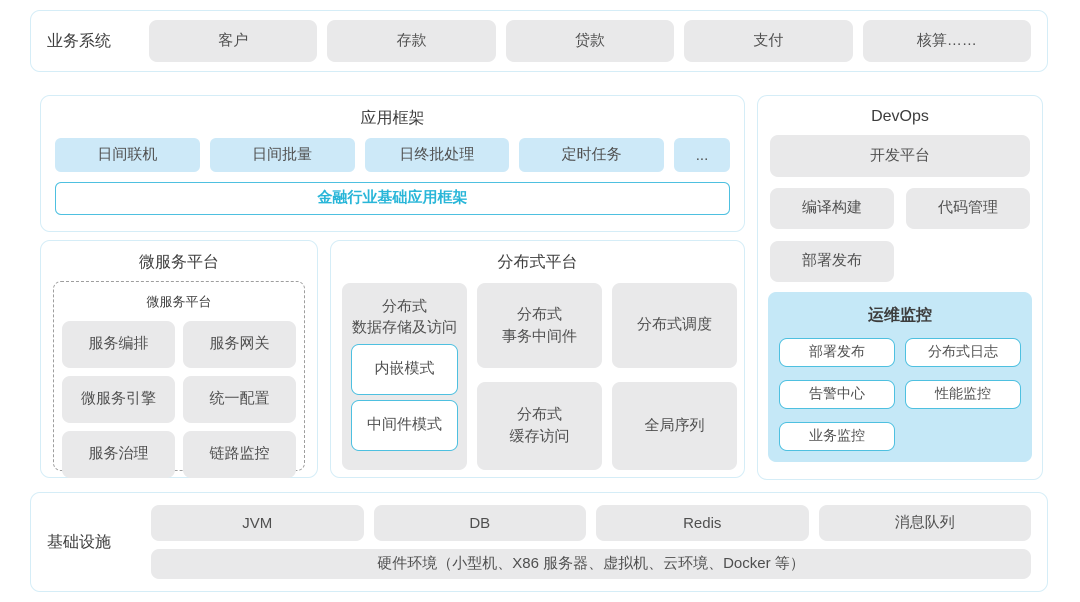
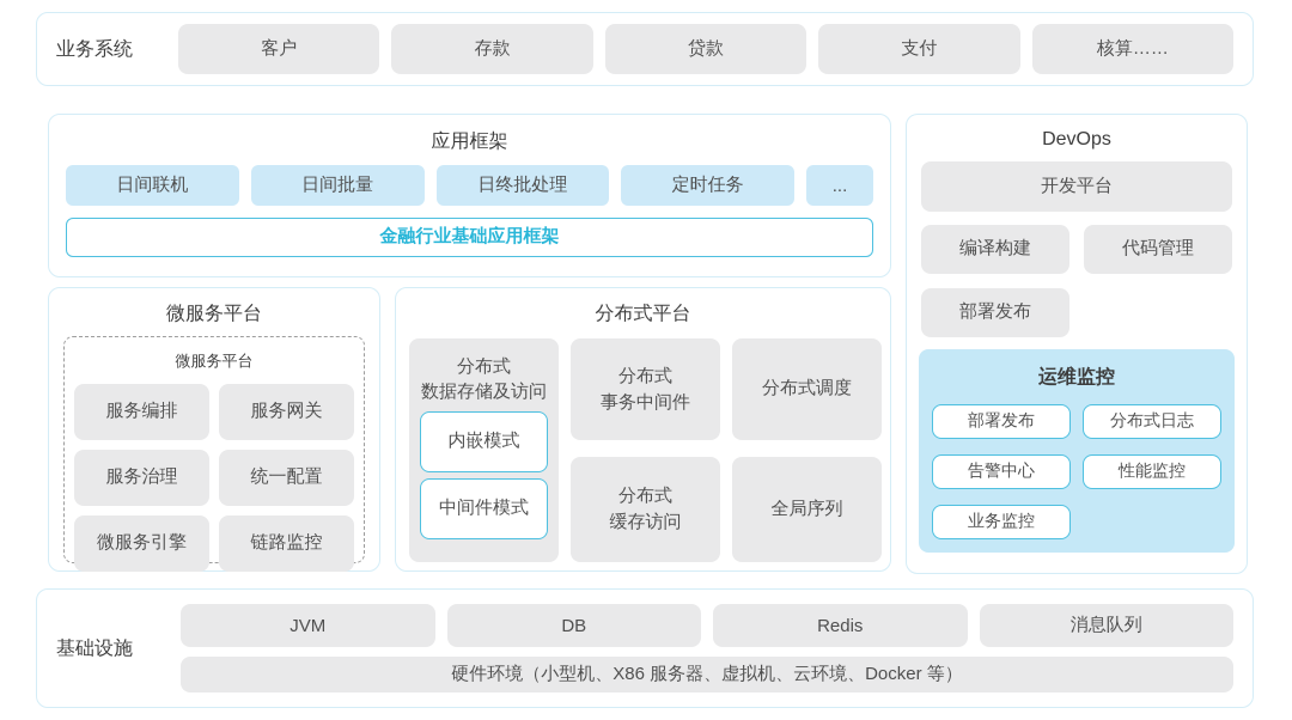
  业务系统
  客户
  存款
  贷款
  支付
  核算……
  应用框架
  日间联机
  日间批量
  日终批处理
  定时任务
  ...
  金融行业基础应用框架
  DevOps
  开发平台
  编译构建
  代码管理
  部署发布
  运维监控
  部署发布
  分布式日志
  告警中心
  性能监控
  业务监控
  微服务平台
  微服务平台
  服务编排
  服务网关
- 微服务引擎
+ 服务治理
  统一配置
- 服务治理
+ 微服务引擎
  链路监控
  分布式平台
  分布式
  数据存储及访问
  内嵌模式
  中间件模式
  分布式
  事务中间件
  分布式调度
  分布式
  缓存访问
  全局序列
  基础设施
  JVM
  DB
  Redis
  消息队列
  硬件环境（小型机、X86 服务器、虚拟机、云环境、Docker 等）
